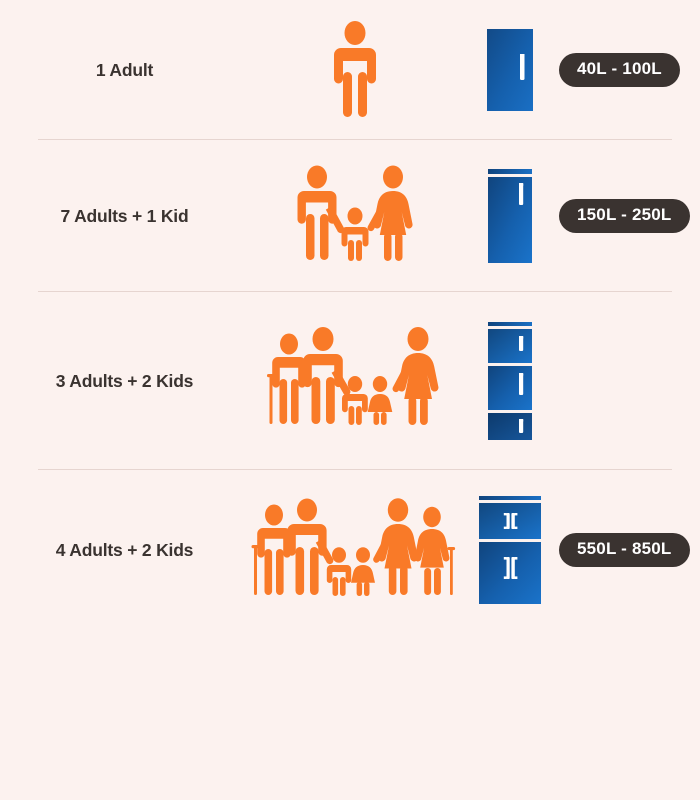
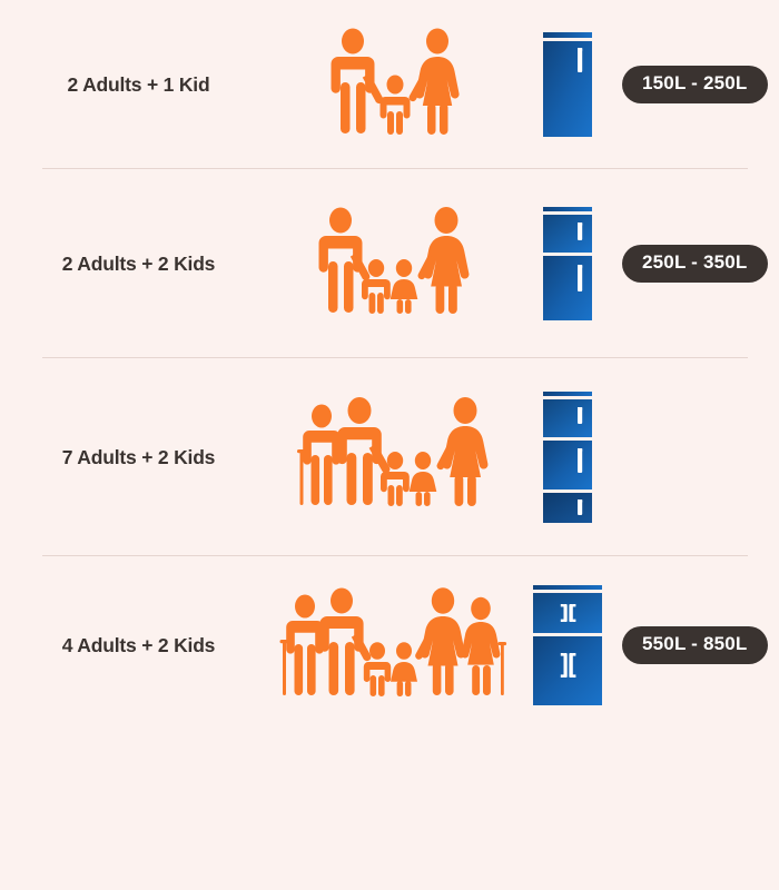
- 1 Adult
- 40L - 100L
- 7 Adults + 1 Kid
+ 2 Adults + 1 Kid
  150L - 250L
+ 2 Adults + 2 Kids
+ 250L - 350L
- 3 Adults + 2 Kids
+ 7 Adults + 2 Kids
  4 Adults + 2 Kids
  550L - 850L
